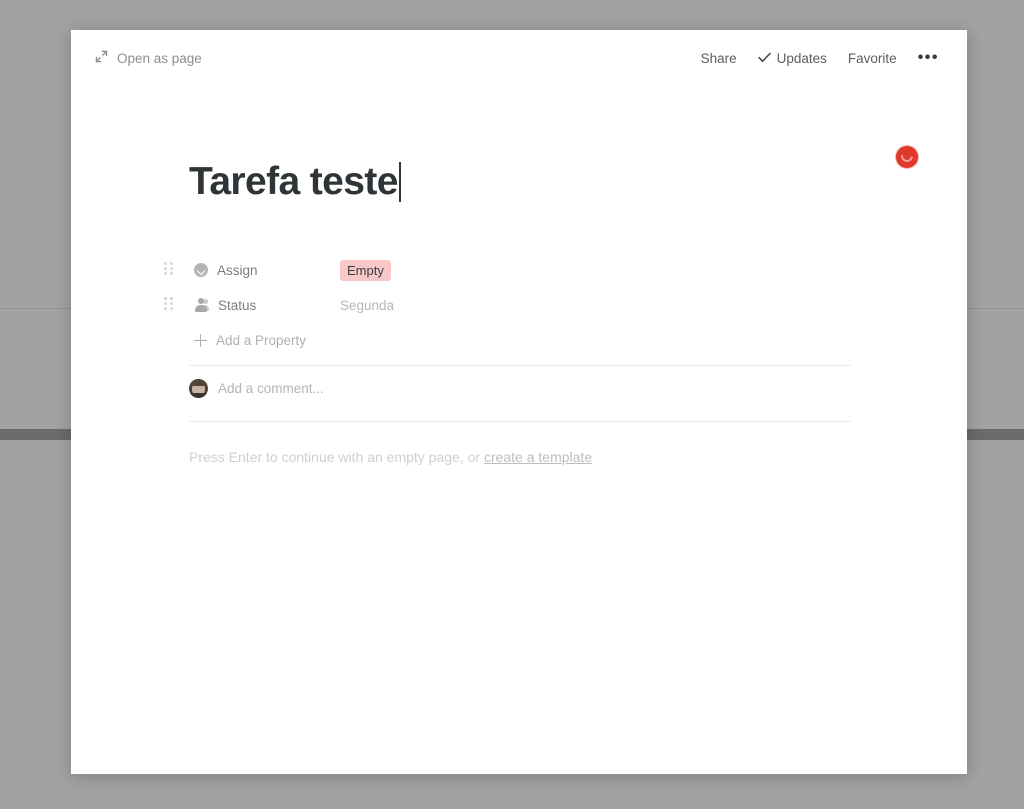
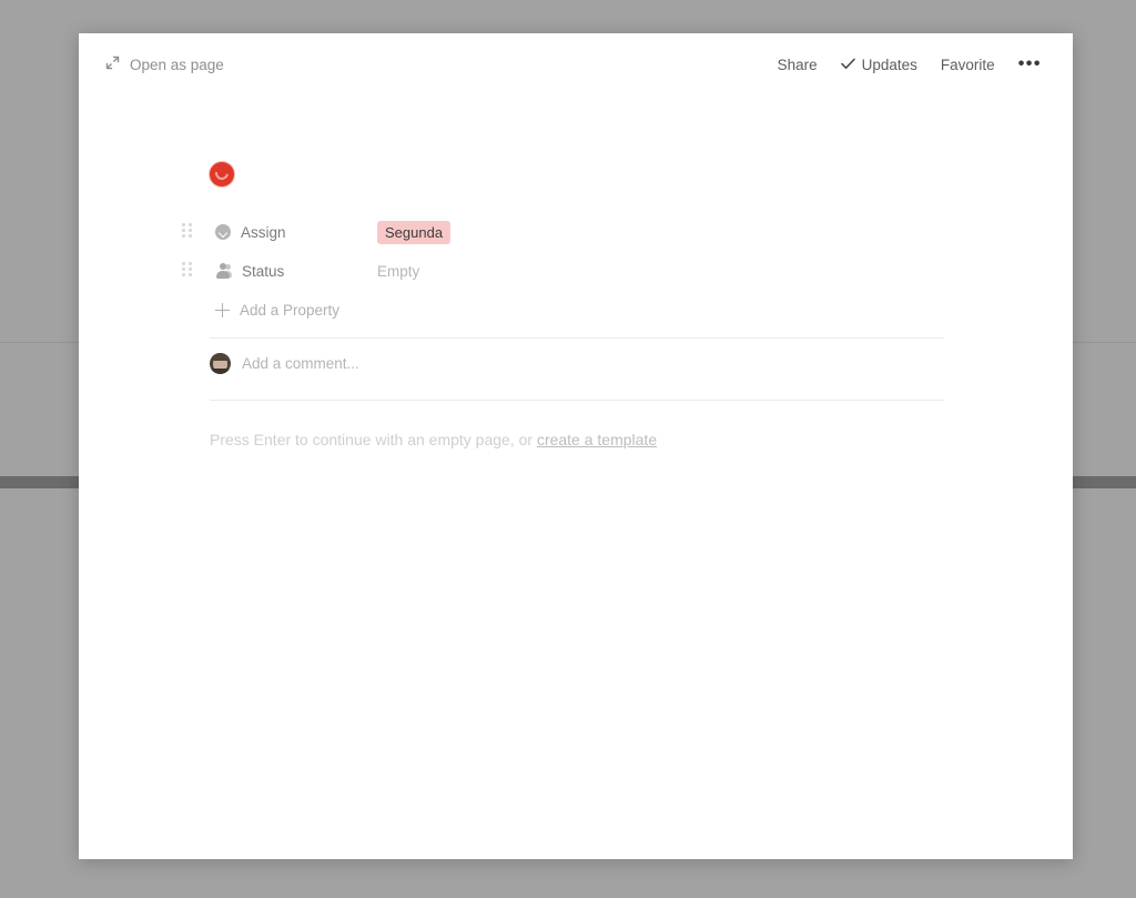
  Open as page
  Share
  Updates
  Favorite
  •••
- Tarefa teste
  Assign
- Empty
+ Segunda
  Status
- Segunda
+ Empty
  Add a Property
  Add a comment...
  Press Enter to continue with an empty page, or create a template
